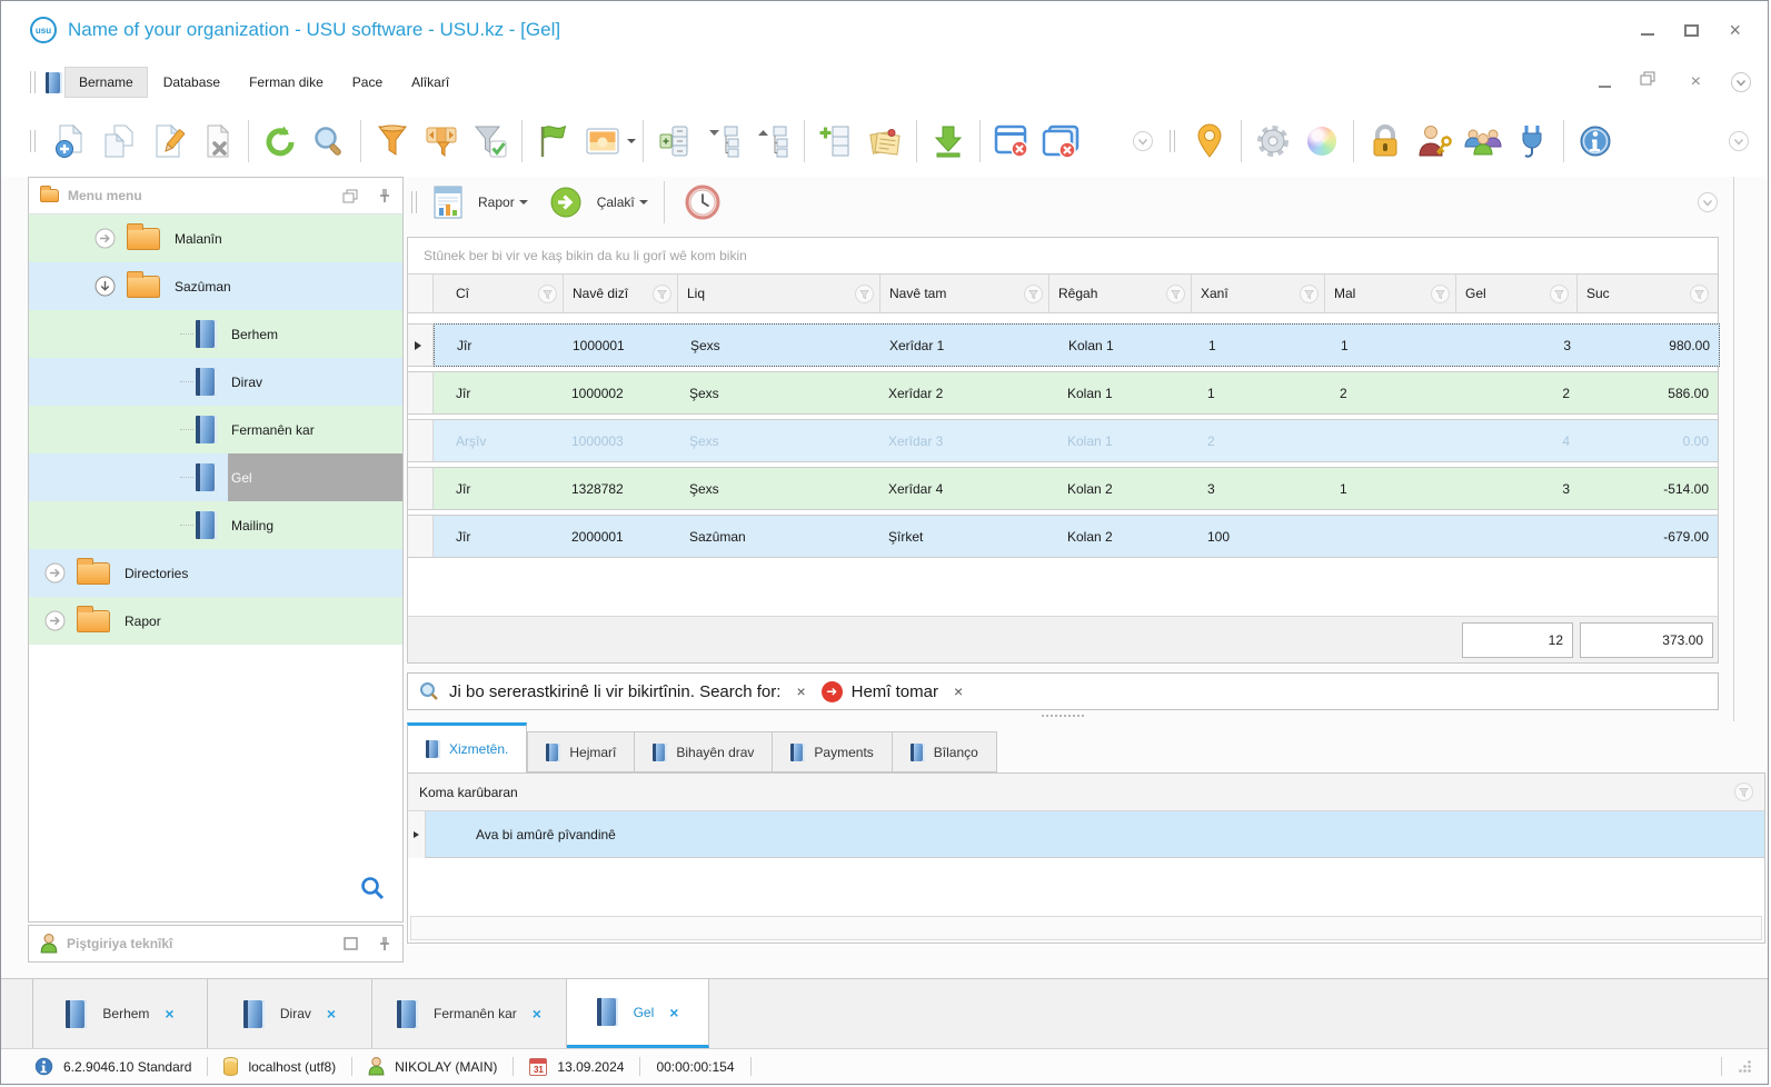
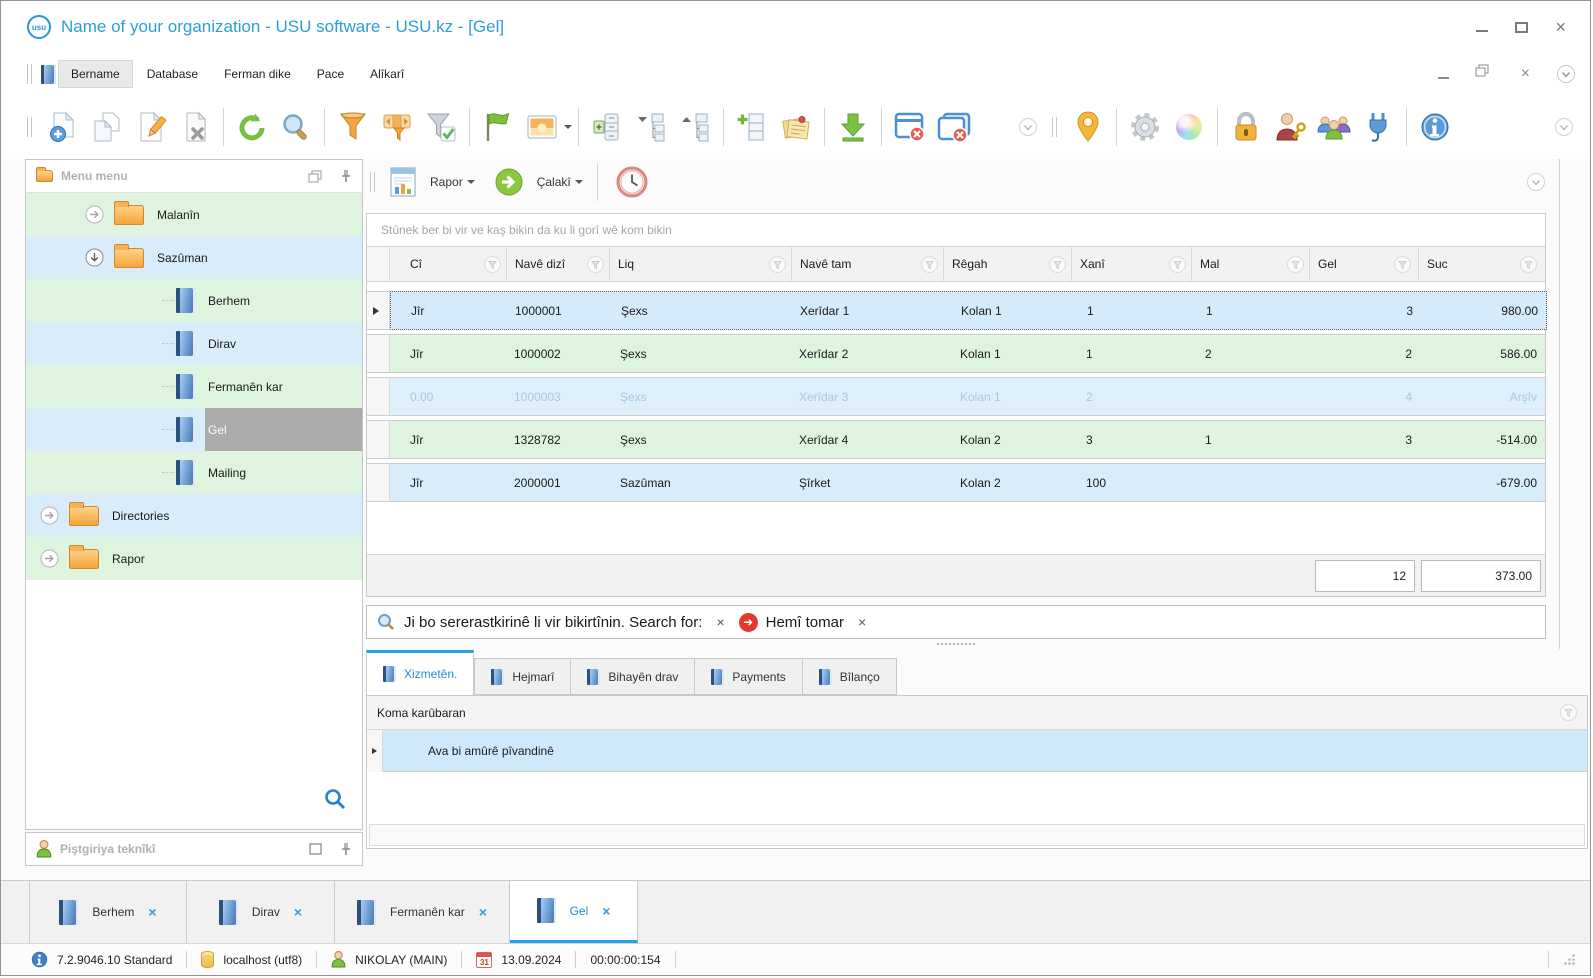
  usu
  Name of your organization - USU software - USU.kz - [Gel]
  ×
  Bername
  Database
  Ferman dike
  Pace
  Alîkarî
  ×
  Menu menu
  Malanîn
  Sazûman
  Berhem
  Dirav
  Fermanên kar
  Gel
  Mailing
  Directories
  Rapor
  Piştgiriya teknîkî
  Rapor
  Çalakî
  Stûnek ber bi vir ve kaş bikin da ku li gorî wê kom bikin
  Cî
  Navê dizî
  Liq
  Navê tam
  Rêgah
  Xanî
  Mal
  Gel
  Suc
  Jîr
  1000001
  Şexs
  Xerîdar 1
  Kolan 1
  1
  1
  3
  980.00
  Jîr
  1000002
  Şexs
  Xerîdar 2
  Kolan 1
  1
  2
  2
  586.00
- Arşîv
+ 0.00
  1000003
  Şexs
  Xerîdar 3
  Kolan 1
  2
  4
- 0.00
+ Arşîv
  Jîr
  1328782
  Şexs
  Xerîdar 4
  Kolan 2
  3
  1
  3
  -514.00
  Jîr
  2000001
  Sazûman
  Şîrket
  Kolan 2
  100
  -679.00
  12
  373.00
  Ji bo sererastkirinê li vir bikirtînin. Search for:
  ×
  ➜
  Hemî tomar
  ×
  Xizmetên.
  Hejmarî
  Bihayên drav
  Payments
  Bîlanço
  Koma karûbaran
  Ava bi amûrê pîvandinê
  Berhem
  ×
  Dirav
  ×
  Fermanên kar
  ×
  Gel
  ×
- 6.2.9046.10 Standard
+ 7.2.9046.10 Standard
  localhost (utf8)
  NIKOLAY (MAIN)
  31
  13.09.2024
  00:00:00:154
